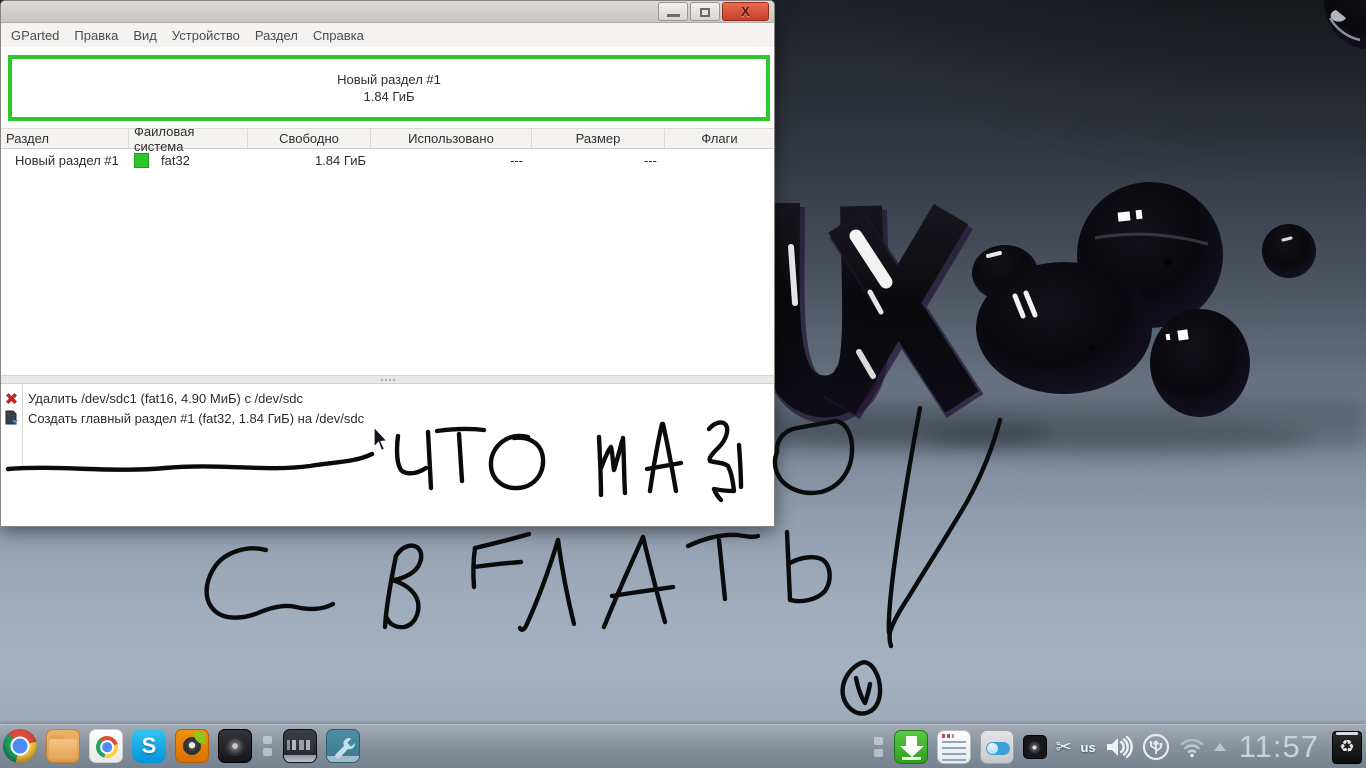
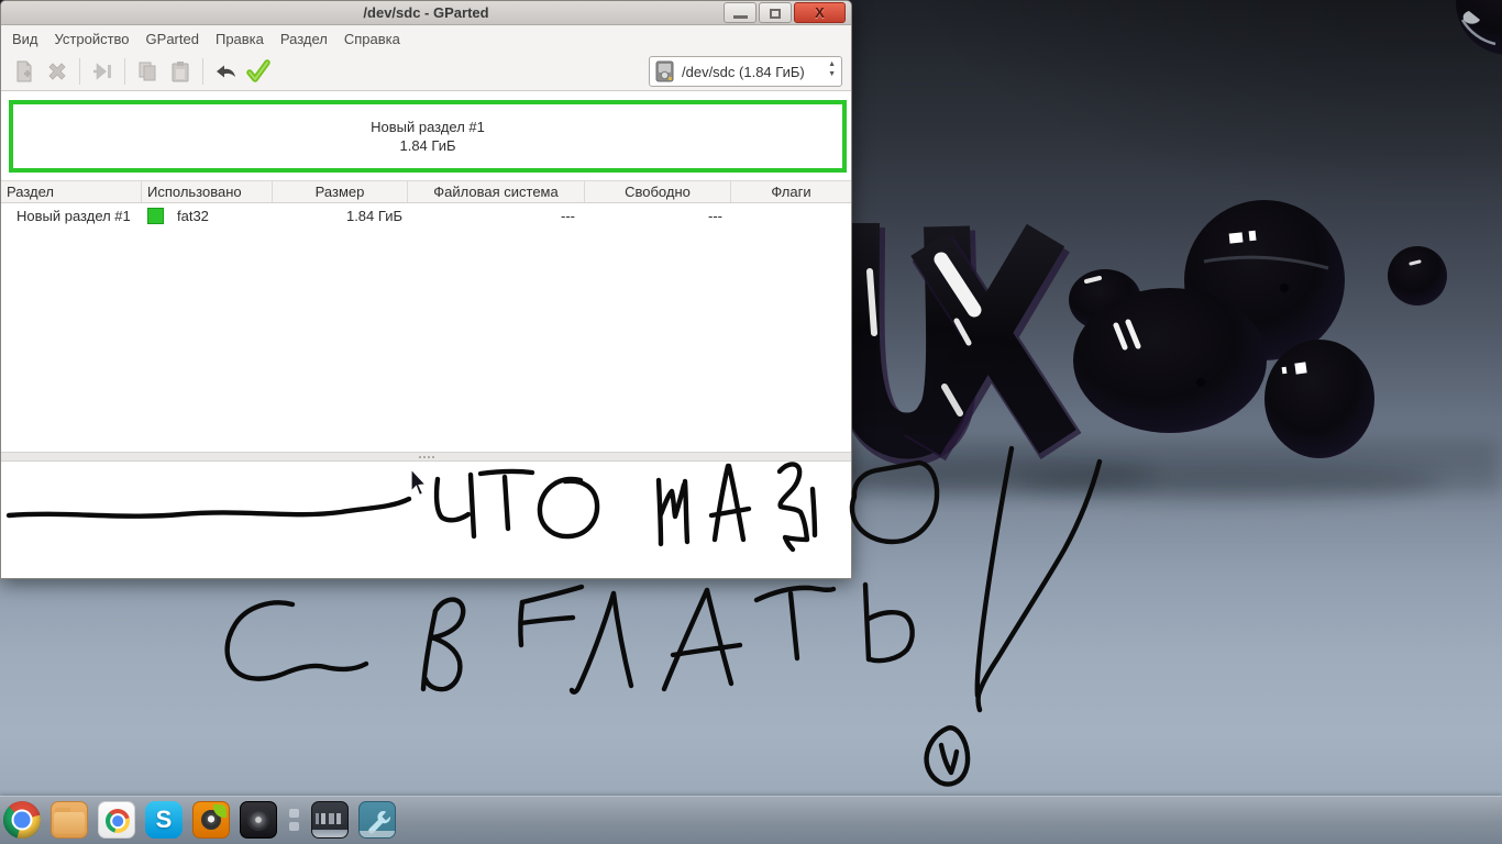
+ /dev/sdc - GParted
  X
- GParted
+ Вид
- Правка
+ Устройство
- Вид
+ GParted
- Устройство
+ Правка
  Раздел
  Справка
+ /dev/sdc (1.84 ГиБ)
  Новый раздел #1
  1.84 ГиБ
  Раздел
- Файловая система
+ Использовано
- Свободно
+ Размер
- Использовано
+ Файловая система
- Размер
+ Свободно
  Флаги
  Новый раздел #1
  fat32
  1.84 ГиБ
  ---
  ---
- Удалить /dev/sdc1 (fat16, 4.90 МиБ) с /dev/sdc
- Создать главный раздел #1 (fat32, 1.84 ГиБ) на /dev/sdc
  S
- ✂
- us
- 11:57
- ♻
